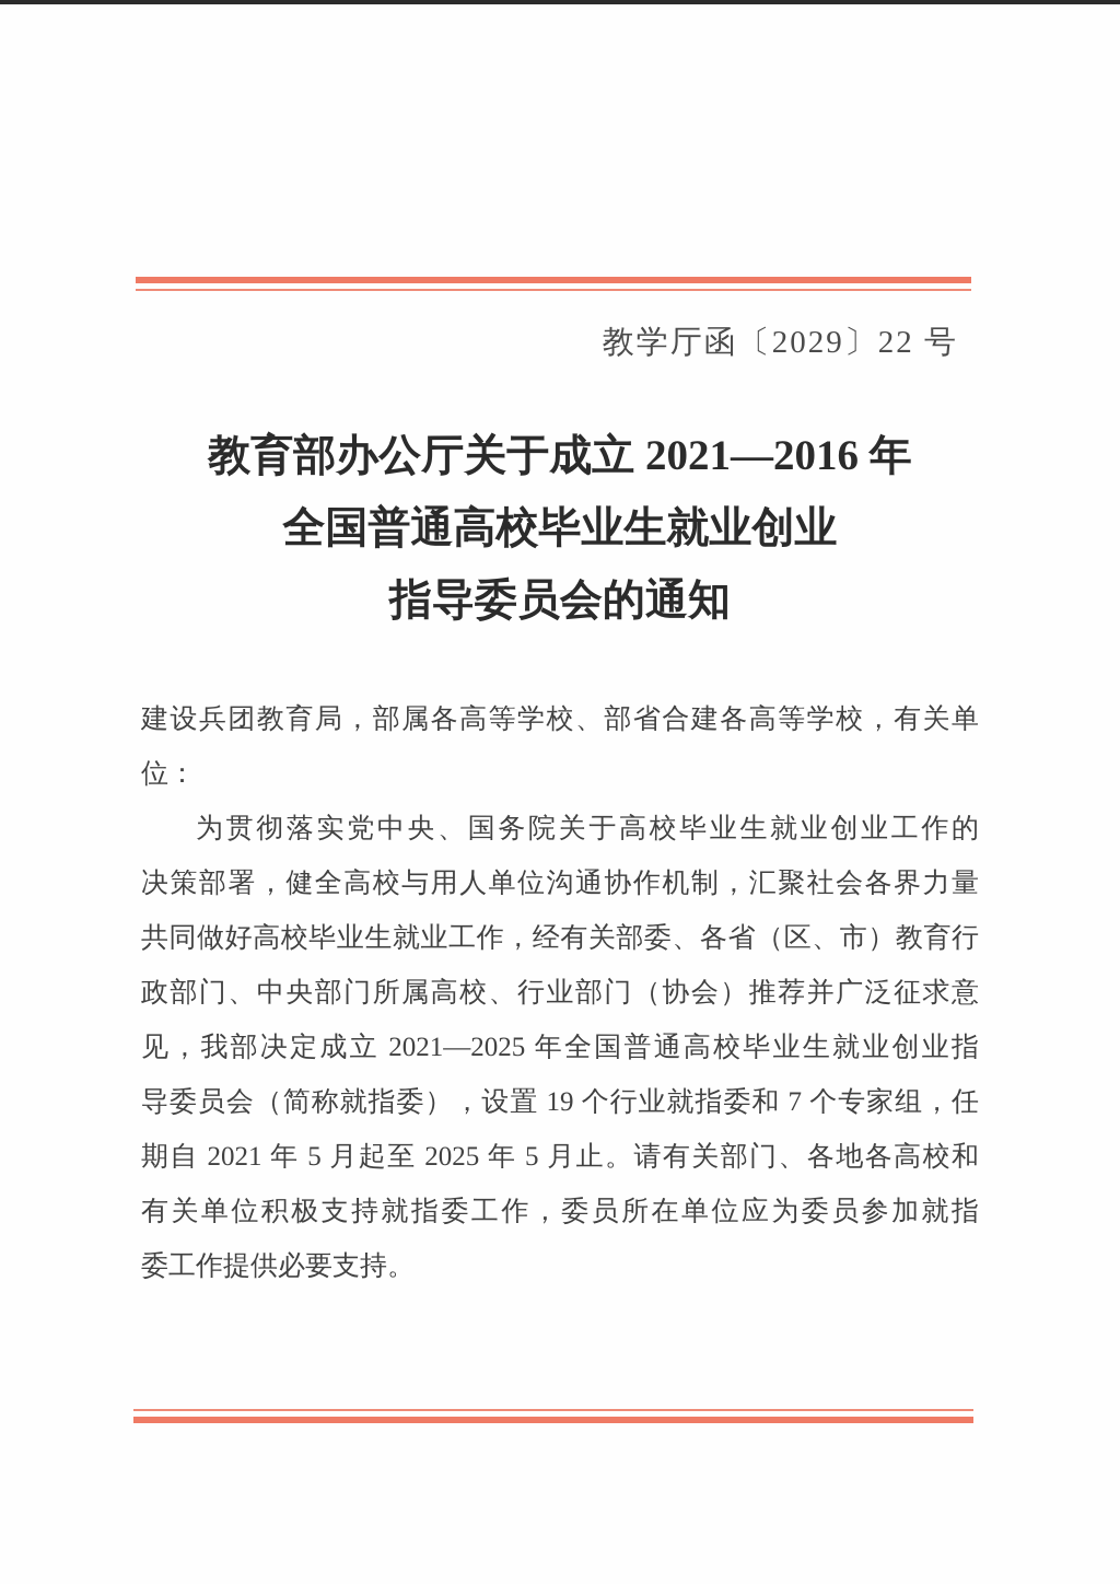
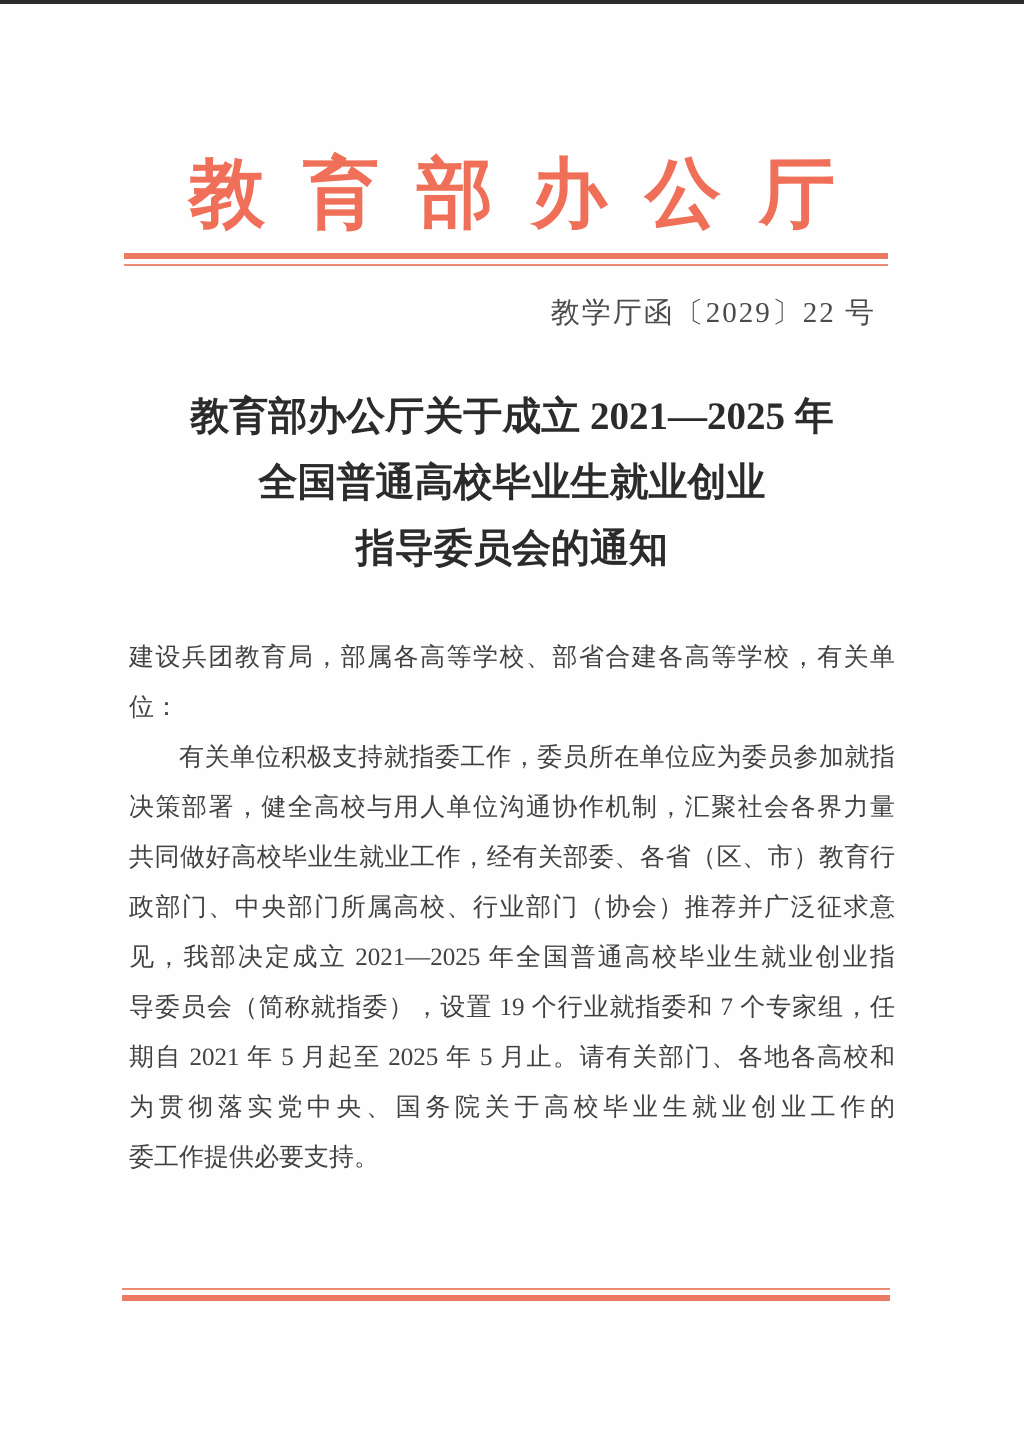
+ 教育部办公厅
  教学厅函〔2029〕22 号
- 教育部办公厅关于成立 2021—2016 年
+ 教育部办公厅关于成立 2021—2025 年
  全国普通高校毕业生就业创业
  指导委员会的通知
  建设兵团教育局，部属各高等学校、部省合建各高等学校，有关单
  位：
- 为贯彻落实党中央、国务院关于高校毕业生就业创业工作的
+ 有关单位积极支持就指委工作，委员所在单位应为委员参加就指
  决策部署，健全高校与用人单位沟通协作机制，汇聚社会各界力量
  共同做好高校毕业生就业工作，经有关部委、各省（区、市）教育行
  政部门、中央部门所属高校、行业部门（协会）推荐并广泛征求意
  见，我部决定成立 2021—2025 年全国普通高校毕业生就业创业指
  导委员会（简称就指委），设置 19 个行业就指委和 7 个专家组，任
  期自 2021 年 5 月起至 2025 年 5 月止。请有关部门、各地各高校和
- 有关单位积极支持就指委工作，委员所在单位应为委员参加就指
+ 为贯彻落实党中央、国务院关于高校毕业生就业创业工作的
  委工作提供必要支持。
